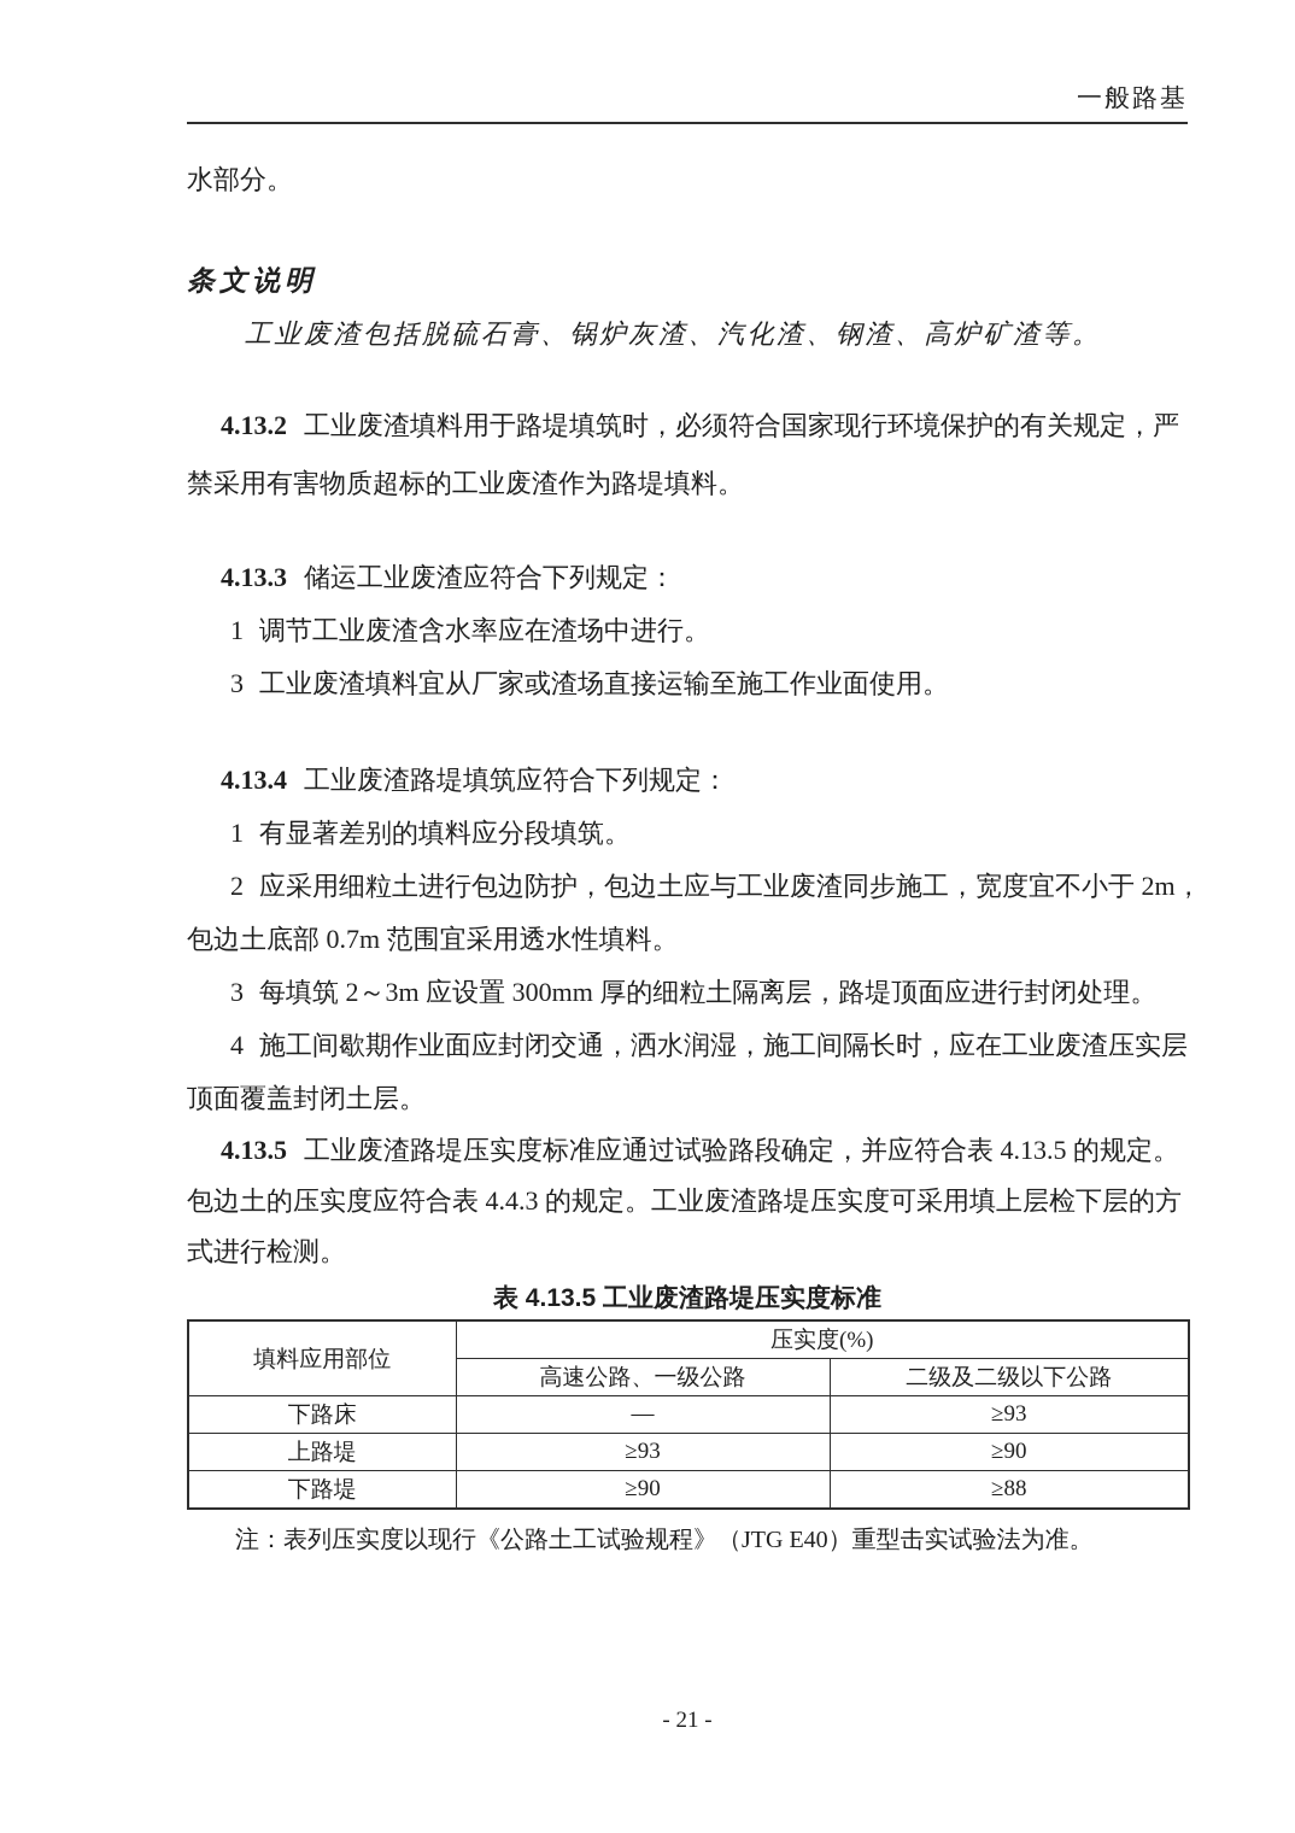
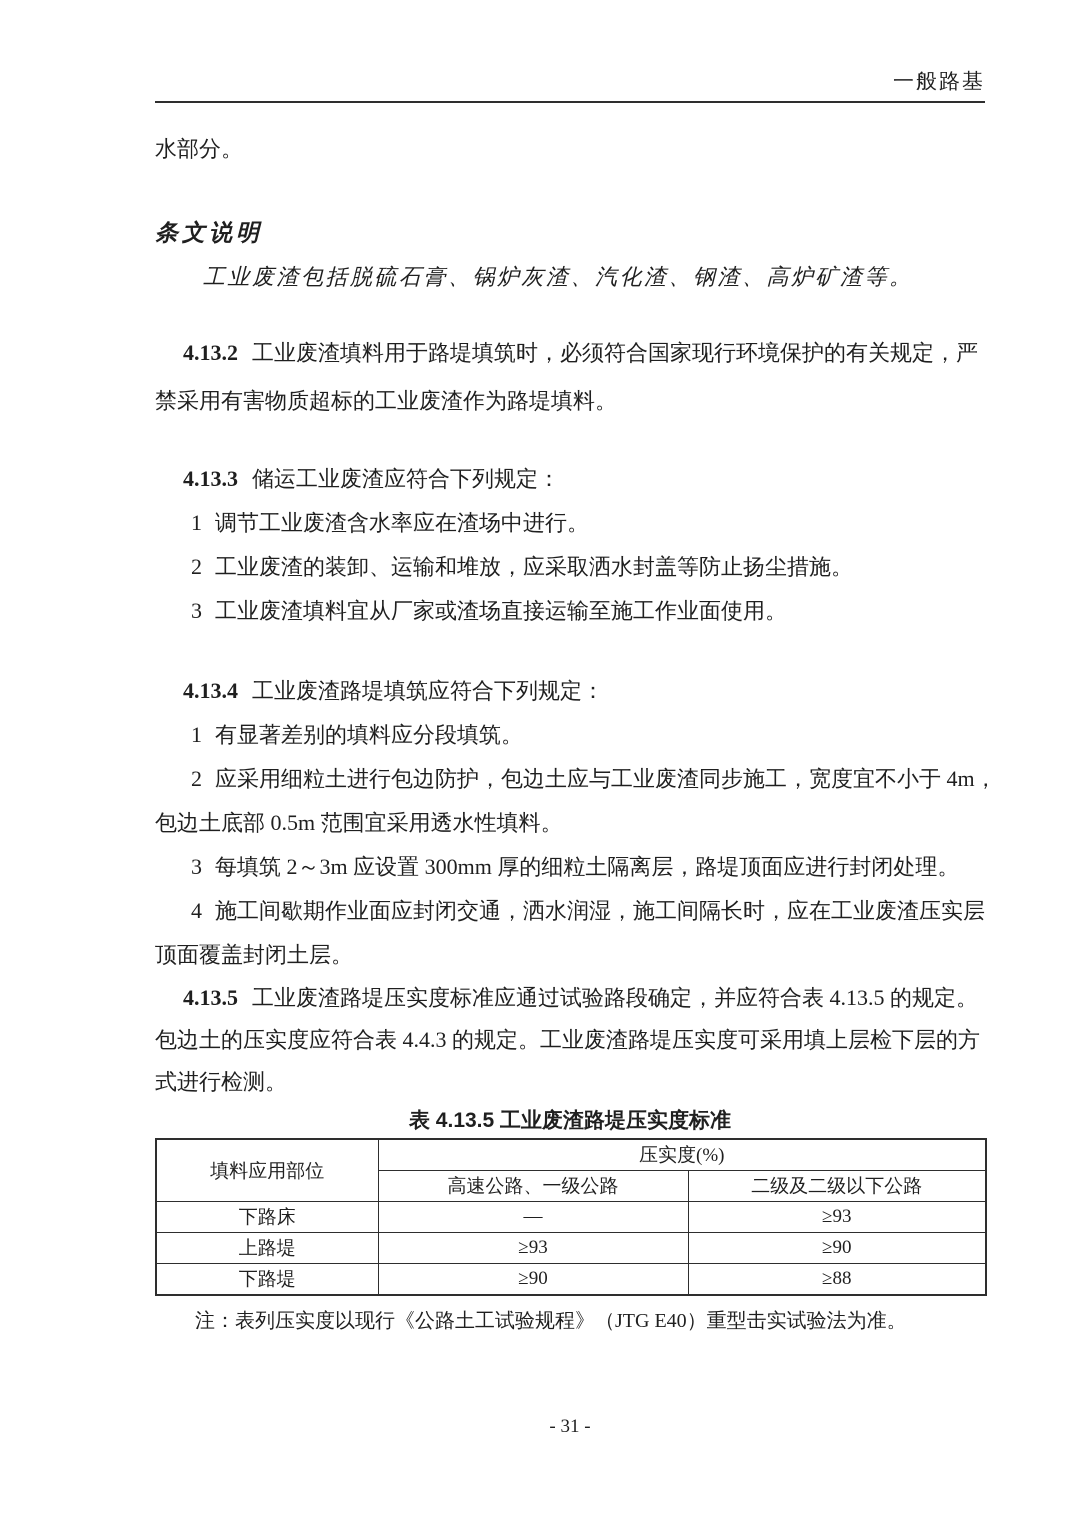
  一般路基
  水部分。
  条文说明
  工业废渣包括脱硫石膏、锅炉灰渣、汽化渣、钢渣、高炉矿渣等。
  4.13.2 工业废渣填料用于路堤填筑时，必须符合国家现行环境保护的有关规定，严
  禁采用有害物质超标的工业废渣作为路堤填料。
  4.13.3 储运工业废渣应符合下列规定：
  1 调节工业废渣含水率应在渣场中进行。
+ 2 工业废渣的装卸、运输和堆放，应采取洒水封盖等防止扬尘措施。
  3 工业废渣填料宜从厂家或渣场直接运输至施工作业面使用。
  4.13.4 工业废渣路堤填筑应符合下列规定：
  1 有显著差别的填料应分段填筑。
- 2 应采用细粒土进行包边防护，包边土应与工业废渣同步施工，宽度宜不小于 2m，
+ 2 应采用细粒土进行包边防护，包边土应与工业废渣同步施工，宽度宜不小于 4m，
- 包边土底部 0.7m 范围宜采用透水性填料。
+ 包边土底部 0.5m 范围宜采用透水性填料。
  3 每填筑 2～3m 应设置 300mm 厚的细粒土隔离层，路堤顶面应进行封闭处理。
  4 施工间歇期作业面应封闭交通，洒水润湿，施工间隔长时，应在工业废渣压实层
  顶面覆盖封闭土层。
  4.13.5 工业废渣路堤压实度标准应通过试验路段确定，并应符合表 4.13.5 的规定。
  包边土的压实度应符合表 4.4.3 的规定。工业废渣路堤压实度可采用填上层检下层的方
  式进行检测。
  表 4.13.5 工业废渣路堤压实度标准
  填料应用部位	压实度(%)
  高速公路、一级公路	二级及二级以下公路
  下路床	—	≥93
  上路堤	≥93	≥90
  下路堤	≥90	≥88
  注：表列压实度以现行《公路土工试验规程》（JTG E40）重型击实试验法为准。
- - 21 -
+ - 31 -
